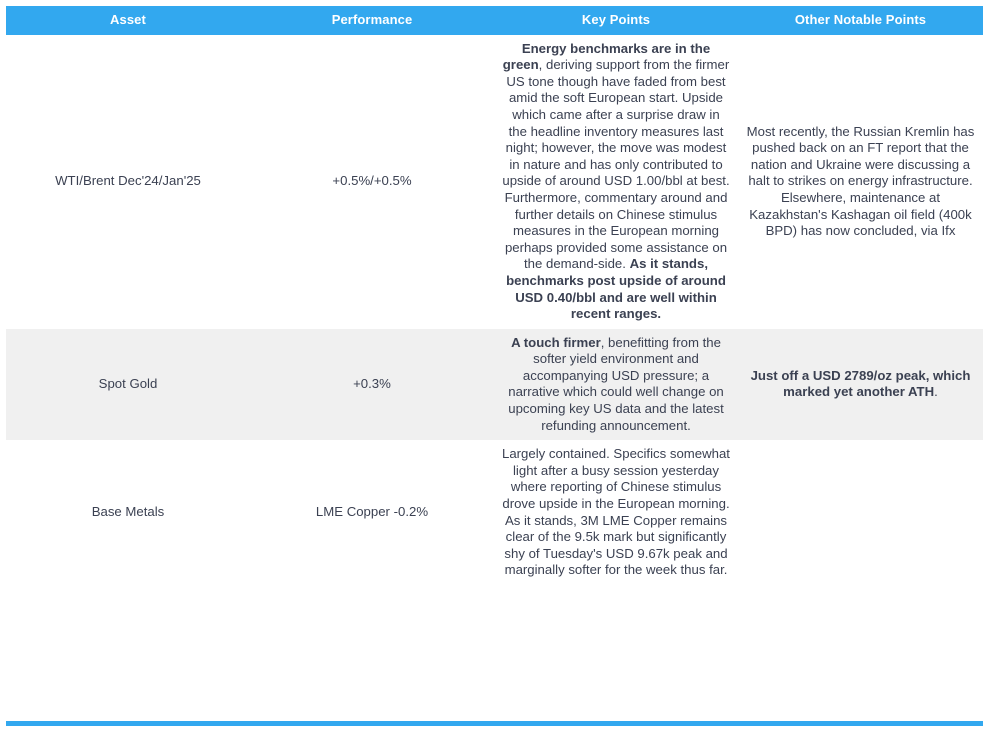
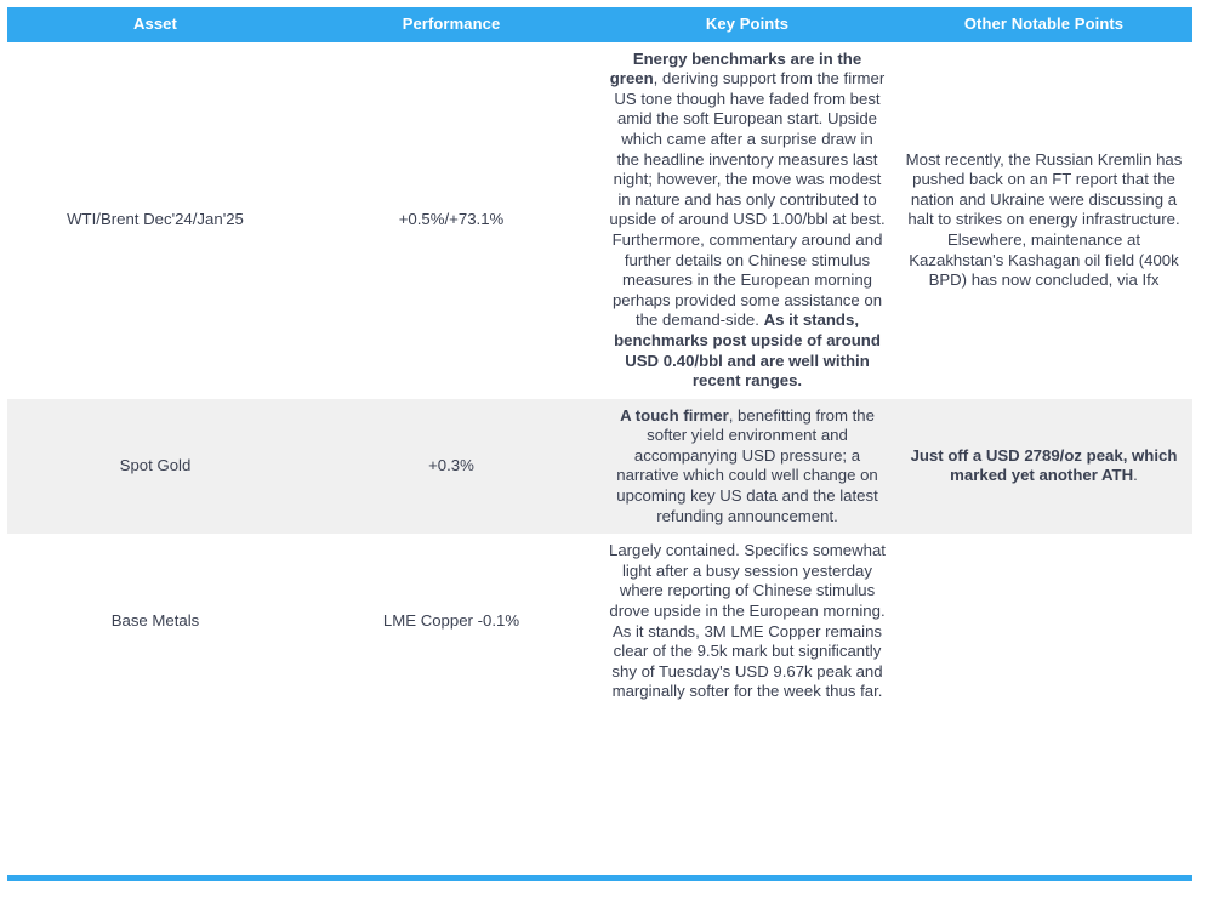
  Asset	Performance	Key Points	Other Notable Points
- WTI/Brent Dec'24/Jan'25	+0.5%/+0.5%	Energy benchmarks are in the green, deriving support from the firmer US tone though have faded from best amid the soft European start. Upside which came after a surprise draw in the headline inventory measures last night; however, the move was modest in nature and has only contributed to upside of around USD 1.00/bbl at best. Furthermore, commentary around and further details on Chinese stimulus measures in the European morning perhaps provided some assistance on the demand-side. As it stands, benchmarks post upside of around USD 0.40/bbl and are well within recent ranges.	Most recently, the Russian Kremlin has pushed back on an FT report that the nation and Ukraine were discussing a halt to strikes on energy infrastructure. Elsewhere, maintenance at Kazakhstan's Kashagan oil field (400k BPD) has now concluded, via Ifx
+ WTI/Brent Dec'24/Jan'25	+0.5%/+73.1%	Energy benchmarks are in the green, deriving support from the firmer US tone though have faded from best amid the soft European start. Upside which came after a surprise draw in the headline inventory measures last night; however, the move was modest in nature and has only contributed to upside of around USD 1.00/bbl at best. Furthermore, commentary around and further details on Chinese stimulus measures in the European morning perhaps provided some assistance on the demand-side. As it stands, benchmarks post upside of around USD 0.40/bbl and are well within recent ranges.	Most recently, the Russian Kremlin has pushed back on an FT report that the nation and Ukraine were discussing a halt to strikes on energy infrastructure. Elsewhere, maintenance at Kazakhstan's Kashagan oil field (400k BPD) has now concluded, via Ifx
  Spot Gold	+0.3%	A touch firmer, benefitting from the softer yield environment and accompanying USD pressure; a narrative which could well change on upcoming key US data and the latest refunding announcement.	Just off a USD 2789/oz peak, which marked yet another ATH.
- Base Metals	LME Copper -0.2%	Largely contained. Specifics somewhat light after a busy session yesterday where reporting of Chinese stimulus drove upside in the European morning. As it stands, 3M LME Copper remains clear of the 9.5k mark but significantly shy of Tuesday's USD 9.67k peak and marginally softer for the week thus far.
+ Base Metals	LME Copper -0.1%	Largely contained. Specifics somewhat light after a busy session yesterday where reporting of Chinese stimulus drove upside in the European morning. As it stands, 3M LME Copper remains clear of the 9.5k mark but significantly shy of Tuesday's USD 9.67k peak and marginally softer for the week thus far.
